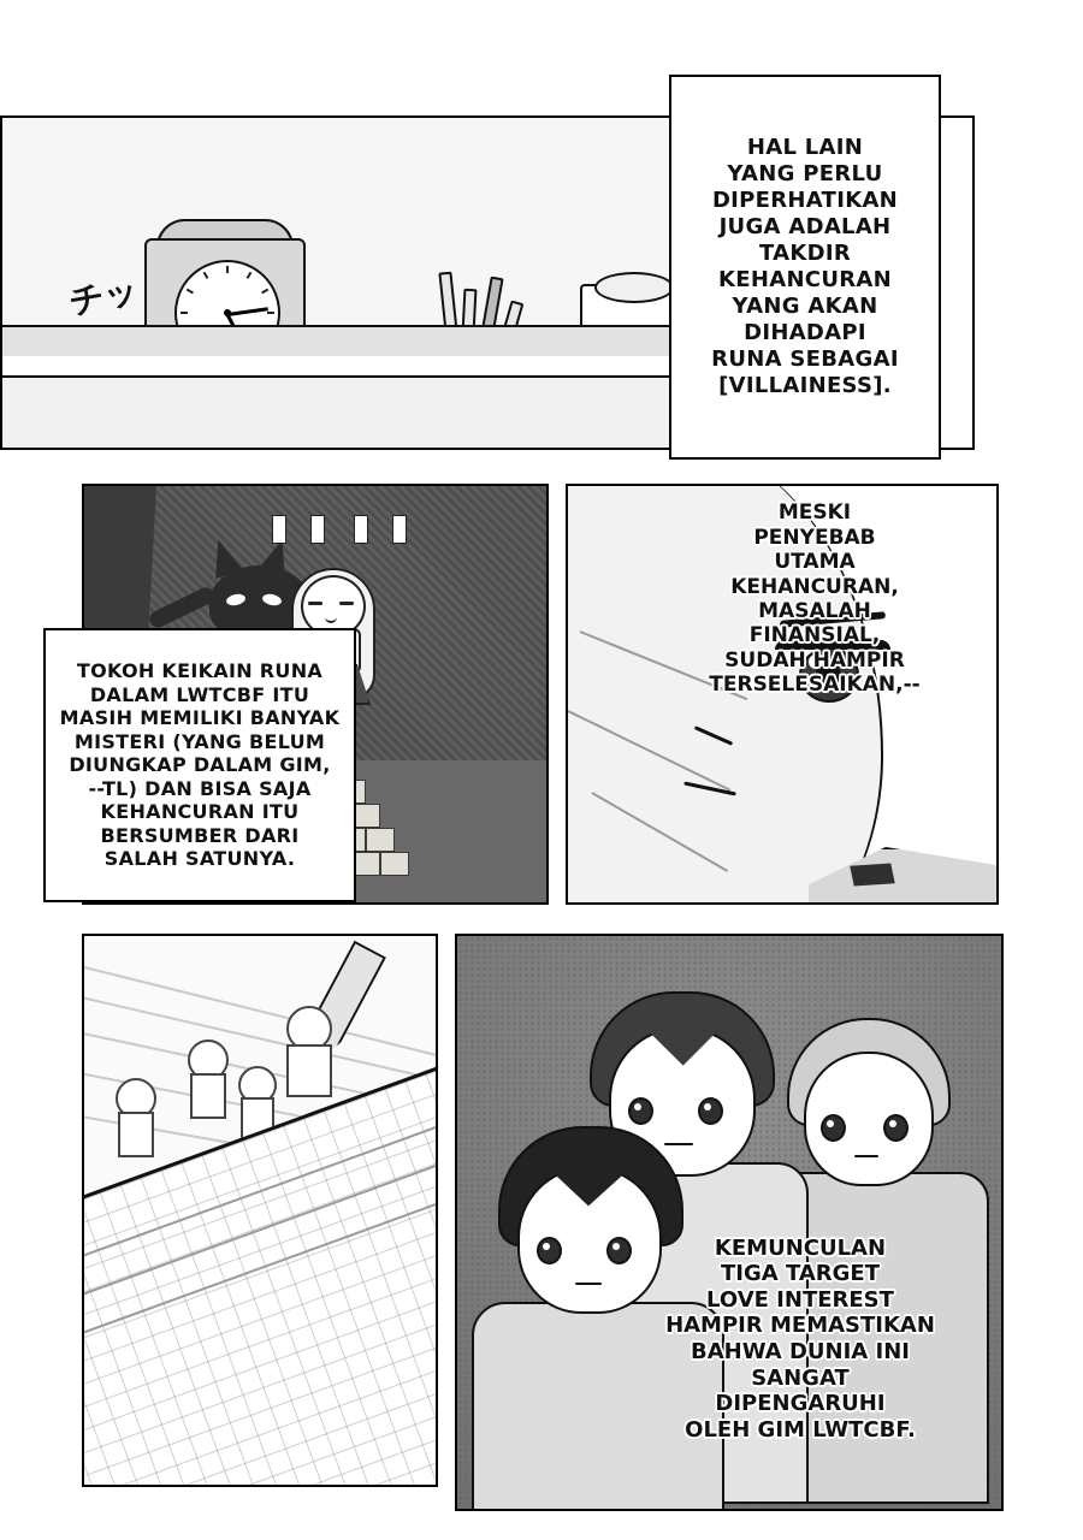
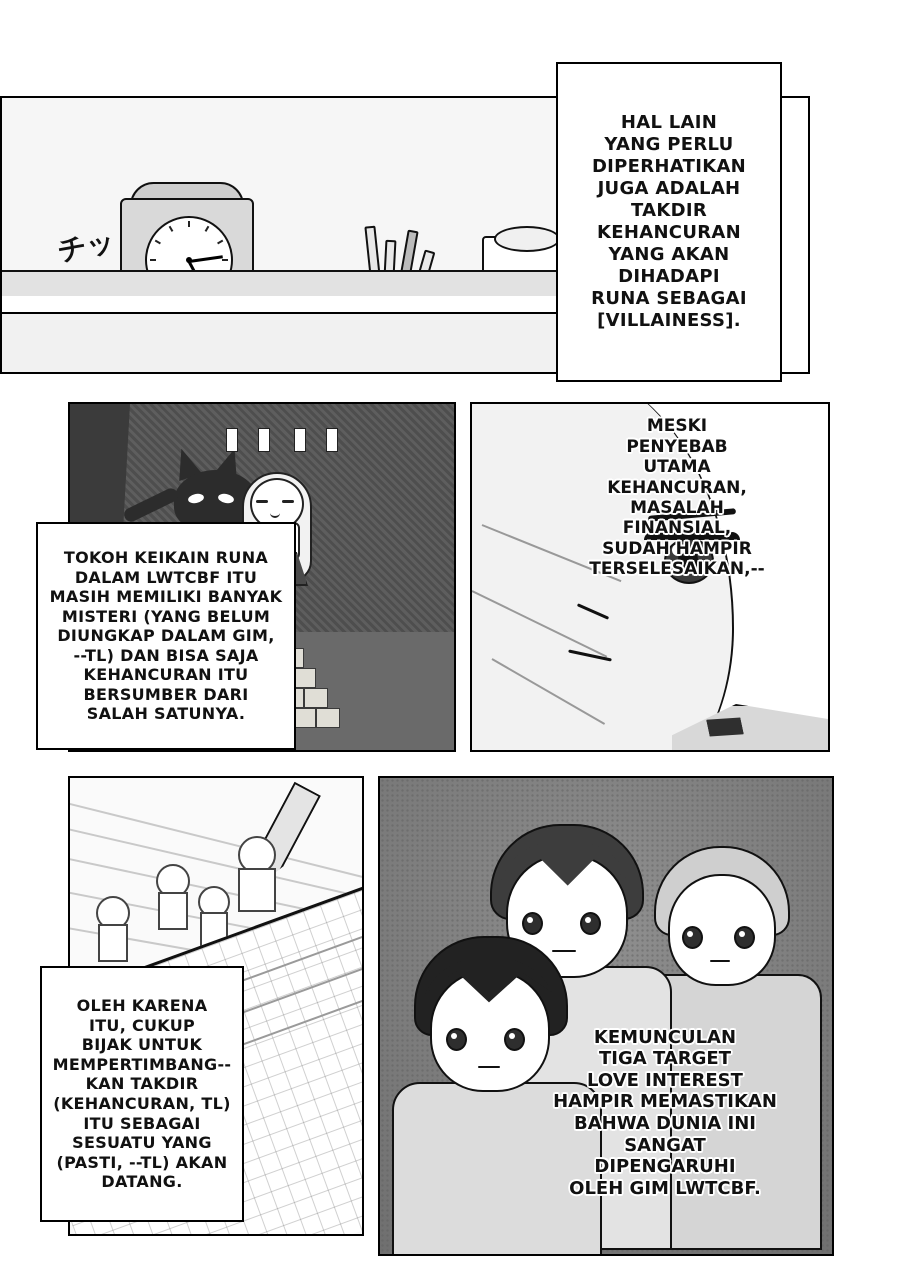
  HAL LAIN
  YANG PERLU
  DIPERHATIKAN
  JUGA ADALAH
  TAKDIR
  KEHANCURAN
  YANG AKAN
  DIHADAPI
  RUNA SEBAGAI
  [VILLAINESS].
  TOKOH KEIKAIN RUNA
  DALAM LWTCBF ITU
  MASIH MEMILIKI BANYAK
  MISTERI (YANG BELUM
  DIUNGKAP DALAM GIM,
  --TL) DAN BISA SAJA
  KEHANCURAN ITU
  BERSUMBER DARI
  SALAH SATUNYA.
  MESKI
  PENYEBAB
  UTAMA
  KEHANCURAN,
  MASALAH
  FINANSIAL,
  SUDAH HAMPIR
  TERSELESAIKAN,--
+ OLEH KARENA
+ ITU, CUKUP
+ BIJAK UNTUK
+ MEMPERTIMBANG--
+ KAN TAKDIR
+ (KEHANCURAN, TL)
+ ITU SEBAGAI
+ SESUATU YANG
+ (PASTI, --TL) AKAN
+ DATANG.
  KEMUNCULAN
  TIGA TARGET
  LOVE INTEREST
  HAMPIR MEMASTIKAN
  BAHWA DUNIA INI
  SANGAT
  DIPENGARUHI
  OLEH GIM LWTCBF.
